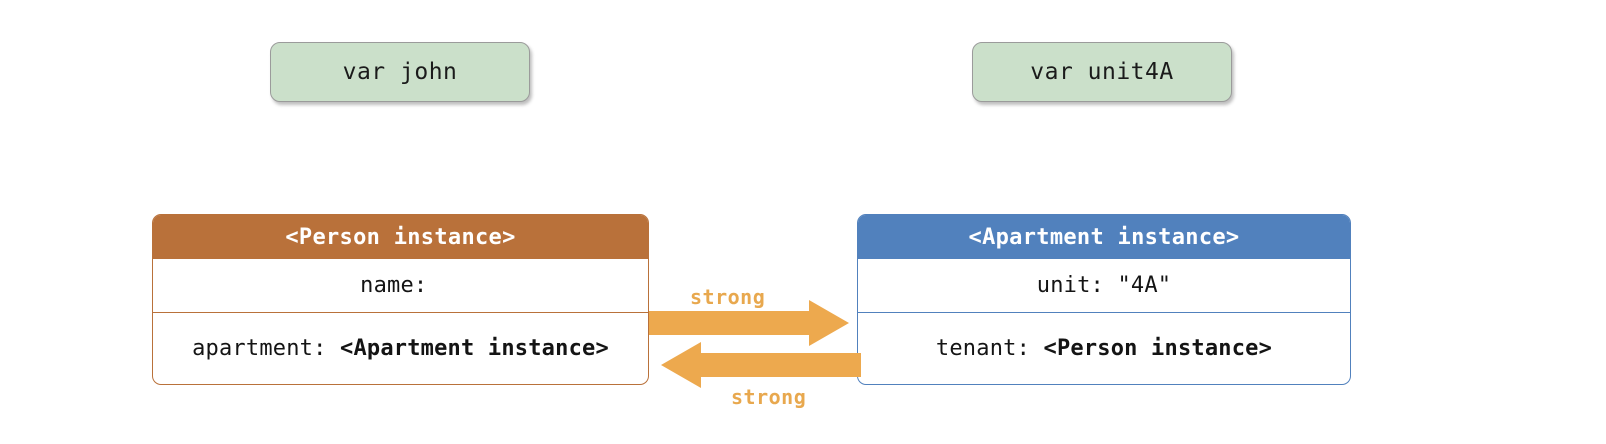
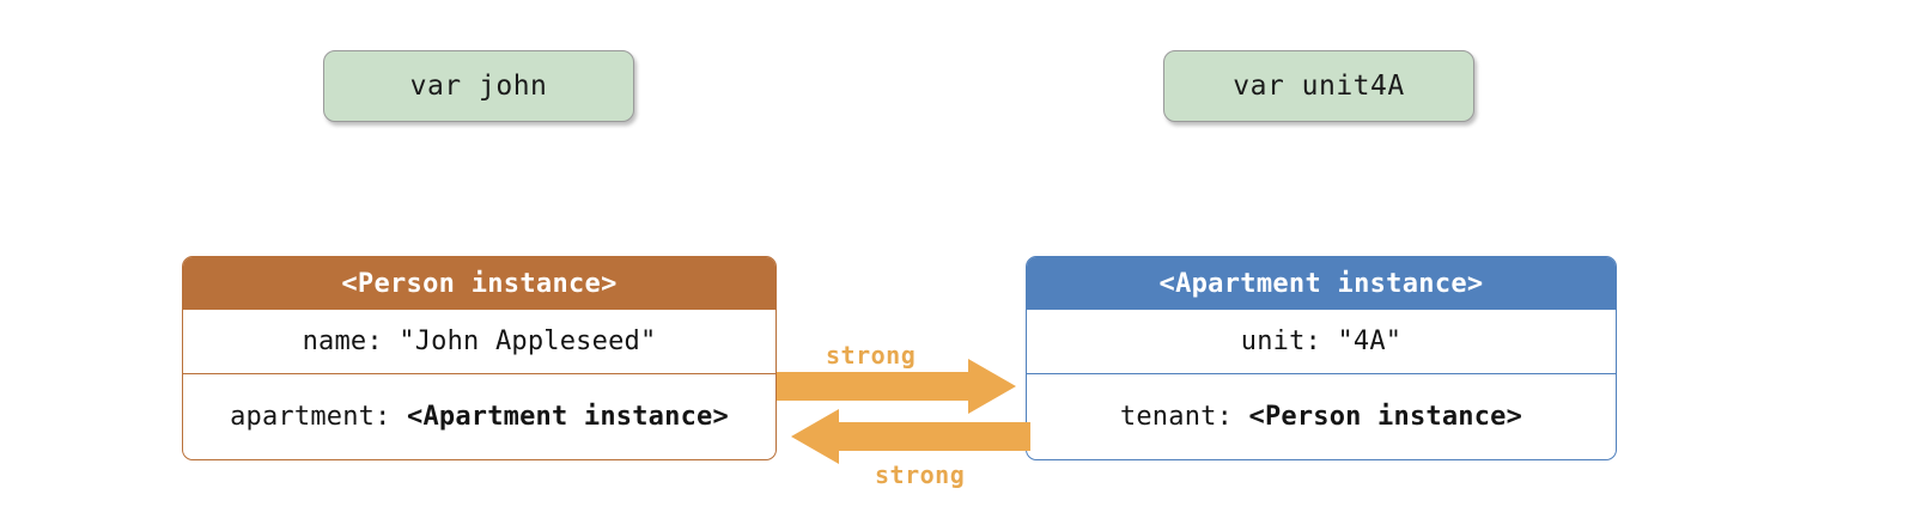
  var john
  var unit4A
  <Person instance>
  name:
+ "John Appleseed"
  apartment:
  <Apartment instance>
  <Apartment instance>
  unit:
  "4A"
  tenant:
  <Person instance>
  strong
  strong
